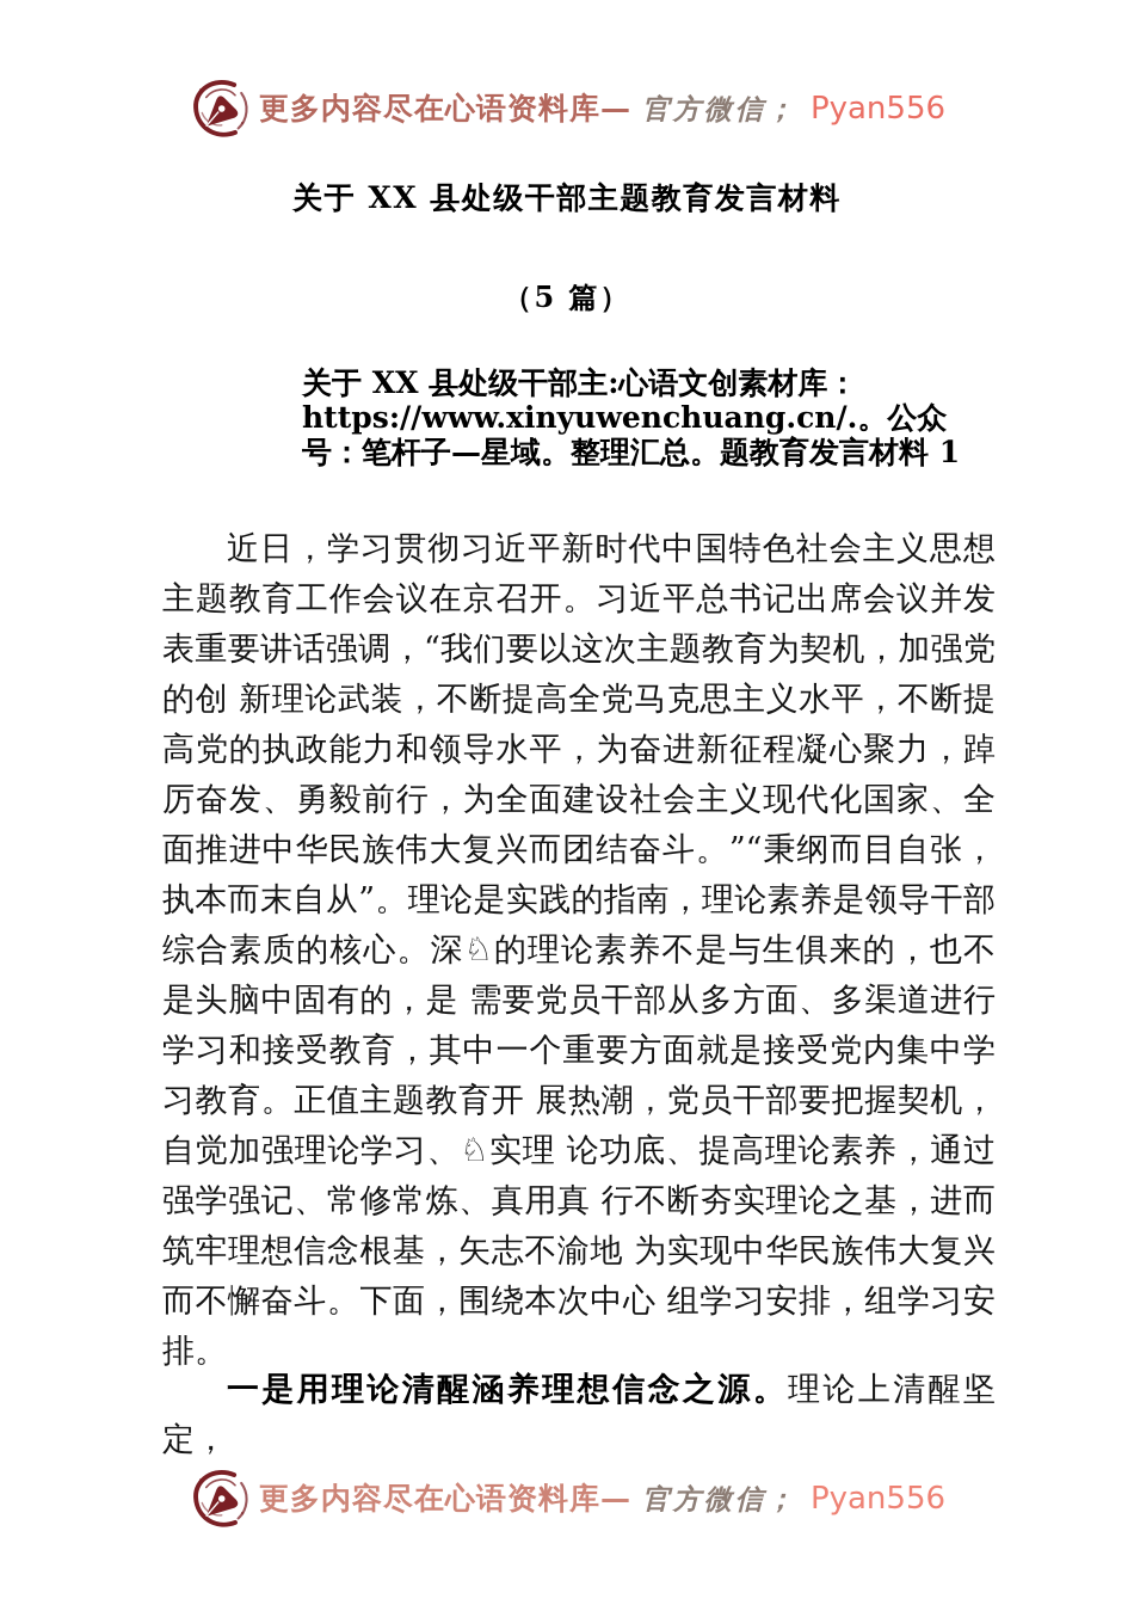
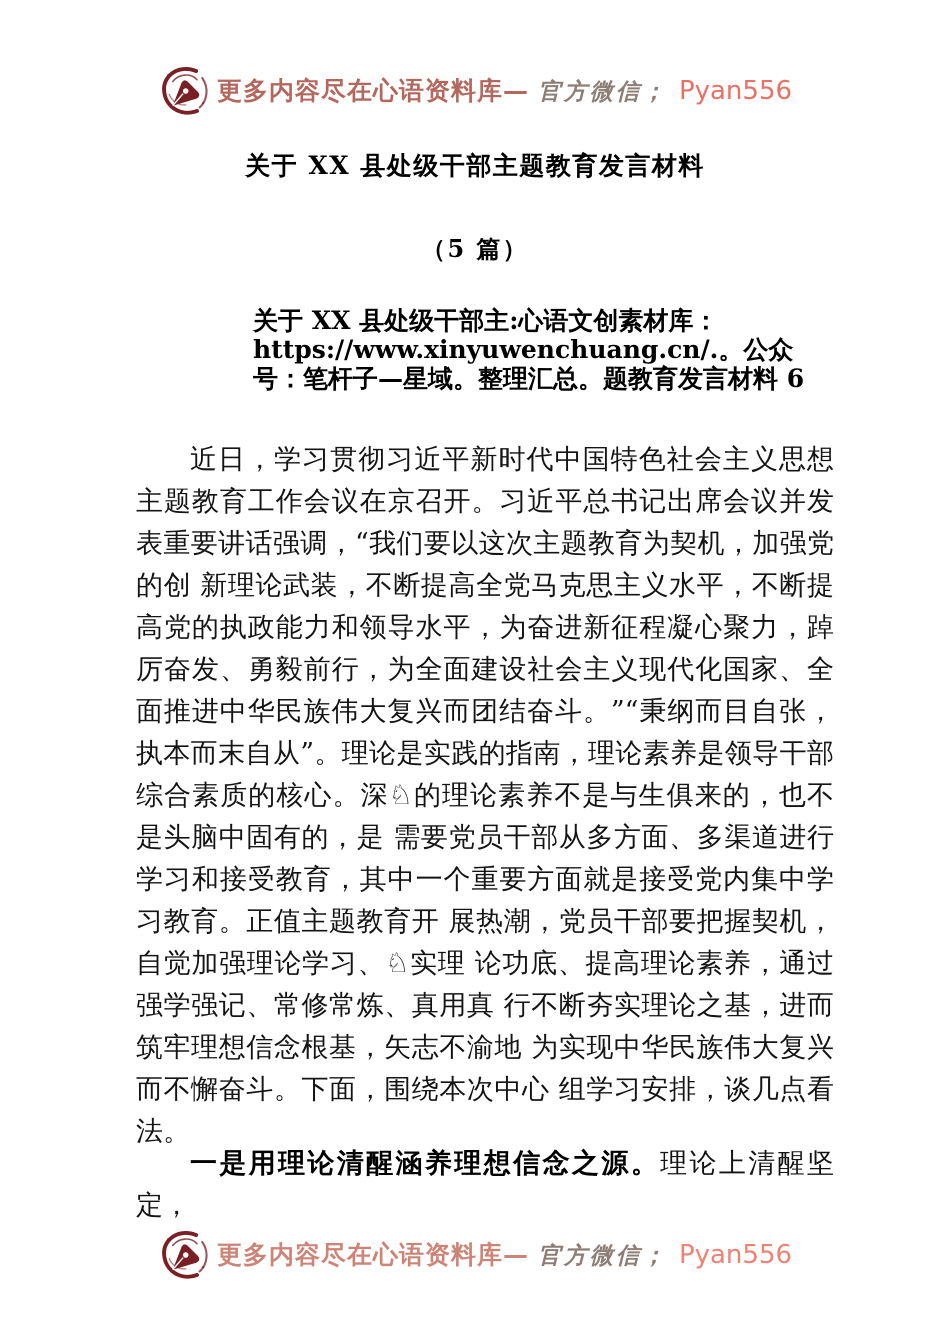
  更多内容尽在心语资料库—
  官方微信；
  Pyan556
  关于 XX 县处级干部主题教育发言材料
  （5 篇）
- 关于 XX 县处级干部主:心语文创素材库：https://www.xinyuwenchuang.cn/.。公众号：笔杆子—星域。整理汇总。题教育发言材料 1
+ 关于 XX 县处级干部主:心语文创素材库：https://www.xinyuwenchuang.cn/.。公众号：笔杆子—星域。整理汇总。题教育发言材料 6
- 近日，学习贯彻习近平新时代中国特色社会主义思想主题教育工作会议在京召开。习近平总书记出席会议并发表重要讲话强调，“我们要以这次主题教育为契机，加强党的创 新理论武装，不断提高全党马克思主义水平，不断提高党的执政能力和领导水平，为奋进新征程凝心聚力，踔厉奋发、勇毅前行，为全面建设社会主义现代化国家、全面推进中华民族伟大复兴而团结奋斗。”“秉纲而目自张，执本而末自从”。理论是实践的指南，理论素养是领导干部综合素质的核心。深♘的理论素养不是与生俱来的，也不是头脑中固有的，是 需要党员干部从多方面、多渠道进行学习和接受教育，其中一个重要方面就是接受党内集中学习教育。正值主题教育开 展热潮，党员干部要把握契机，自觉加强理论学习、♘实理 论功底、提高理论素养，通过强学强记、常修常炼、真用真 行不断夯实理论之基，进而筑牢理想信念根基，矢志不渝地 为实现中华民族伟大复兴而不懈奋斗。下面，围绕本次中心 组学习安排，组学习安排。
+ 近日，学习贯彻习近平新时代中国特色社会主义思想主题教育工作会议在京召开。习近平总书记出席会议并发表重要讲话强调，“我们要以这次主题教育为契机，加强党的创 新理论武装，不断提高全党马克思主义水平，不断提高党的执政能力和领导水平，为奋进新征程凝心聚力，踔厉奋发、勇毅前行，为全面建设社会主义现代化国家、全面推进中华民族伟大复兴而团结奋斗。”“秉纲而目自张，执本而末自从”。理论是实践的指南，理论素养是领导干部综合素质的核心。深♘的理论素养不是与生俱来的，也不是头脑中固有的，是 需要党员干部从多方面、多渠道进行学习和接受教育，其中一个重要方面就是接受党内集中学习教育。正值主题教育开 展热潮，党员干部要把握契机，自觉加强理论学习、♘实理 论功底、提高理论素养，通过强学强记、常修常炼、真用真 行不断夯实理论之基，进而筑牢理想信念根基，矢志不渝地 为实现中华民族伟大复兴而不懈奋斗。下面，围绕本次中心 组学习安排，谈几点看法。
  一是用理论清醒涵养理想信念之源。理论上清醒坚定，
  更多内容尽在心语资料库—
  官方微信；
  Pyan556
